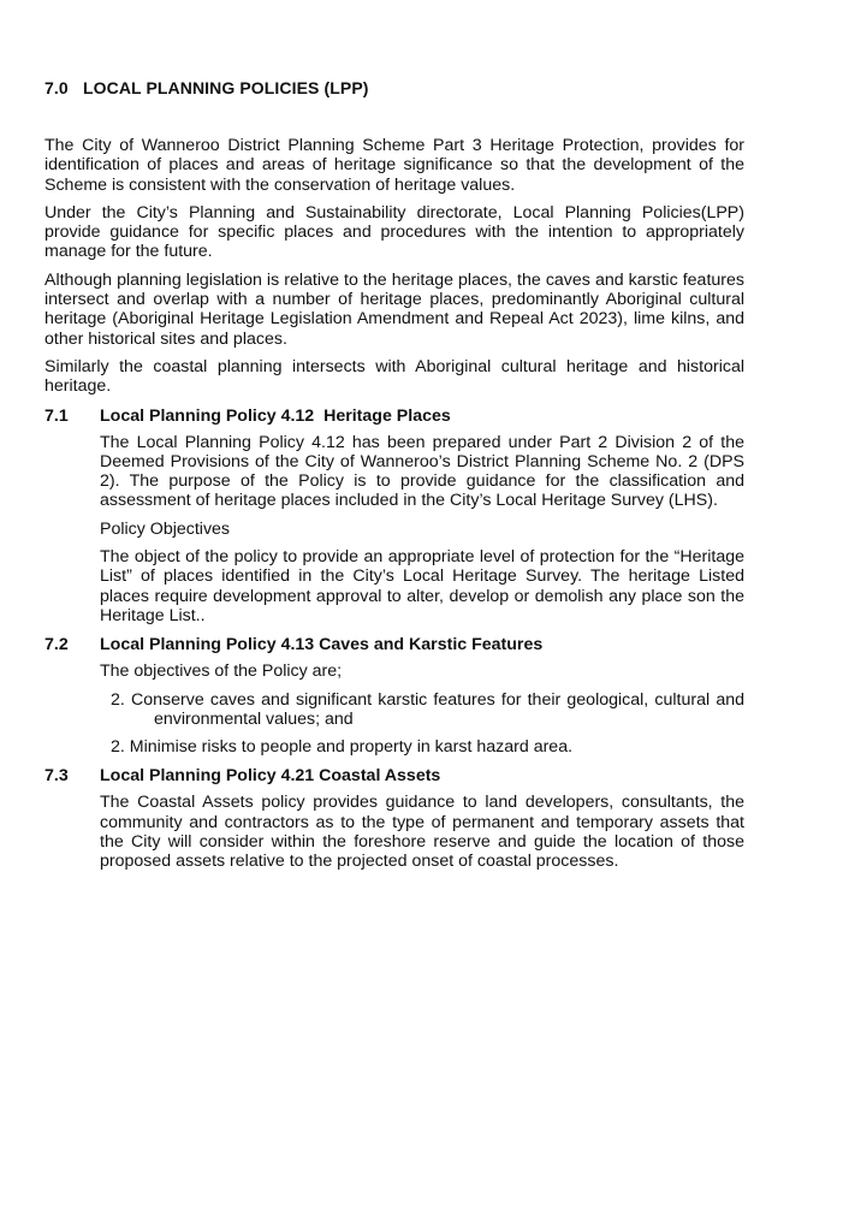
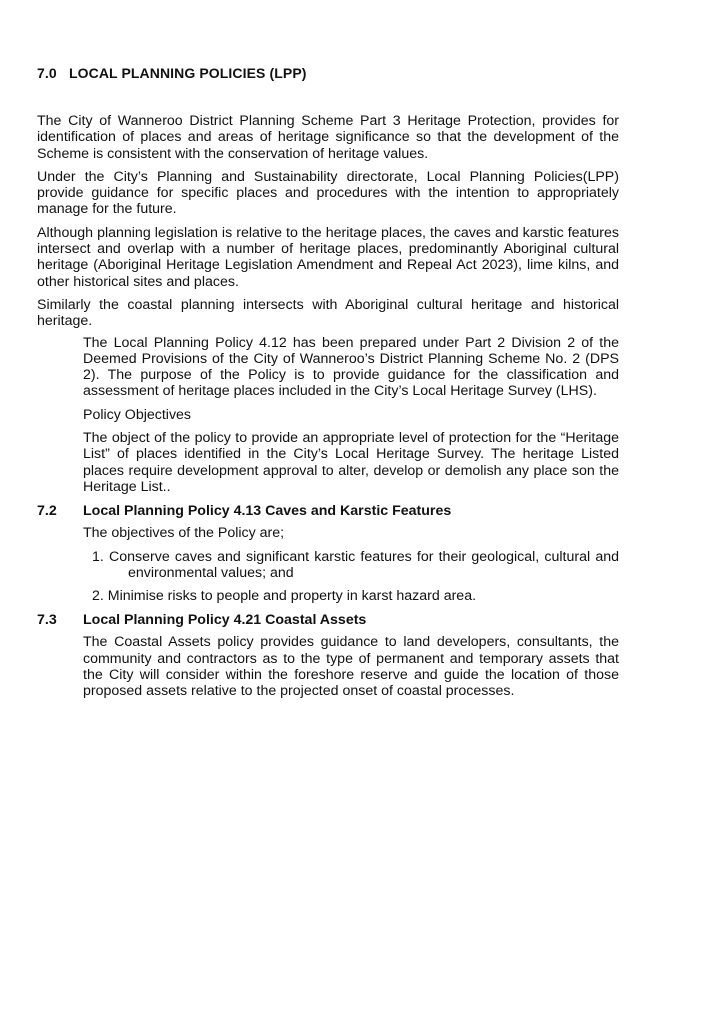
  7.0 LOCAL PLANNING POLICIES (LPP)
  The City of Wanneroo District Planning Scheme Part 3 Heritage Protection, provides for identification of places and areas of heritage significance so that the development of the Scheme is consistent with the conservation of heritage values.
  Under the City’s Planning and Sustainability directorate, Local Planning Policies(LPP) provide guidance for specific places and procedures with the intention to appropriately manage for the future.
  Although planning legislation is relative to the heritage places, the caves and karstic features intersect and overlap with a number of heritage places, predominantly Aboriginal cultural heritage (Aboriginal Heritage Legislation Amendment and Repeal Act 2023), lime kilns, and other historical sites and places.
  Similarly the coastal planning intersects with Aboriginal cultural heritage and historical heritage.
- 7.1
- Local Planning Policy 4.12 Heritage Places
  The Local Planning Policy 4.12 has been prepared under Part 2 Division 2 of the Deemed Provisions of the City of Wanneroo’s District Planning Scheme No. 2 (DPS 2). The purpose of the Policy is to provide guidance for the classification and assessment of heritage places included in the City’s Local Heritage Survey (LHS).
  Policy Objectives
  The object of the policy to provide an appropriate level of protection for the “Heritage List” of places identified in the City’s Local Heritage Survey. The heritage Listed places require development approval to alter, develop or demolish any place son the Heritage List..
  7.2
  Local Planning Policy 4.13 Caves and Karstic Features
  The objectives of the Policy are;
- 2. Conserve caves and significant karstic features for their geological, cultural and environmental values; and
+ 1. Conserve caves and significant karstic features for their geological, cultural and environmental values; and
  2. Minimise risks to people and property in karst hazard area.
  7.3
  Local Planning Policy 4.21 Coastal Assets
  The Coastal Assets policy provides guidance to land developers, consultants, the community and contractors as to the type of permanent and temporary assets that the City will consider within the foreshore reserve and guide the location of those proposed assets relative to the projected onset of coastal processes.
